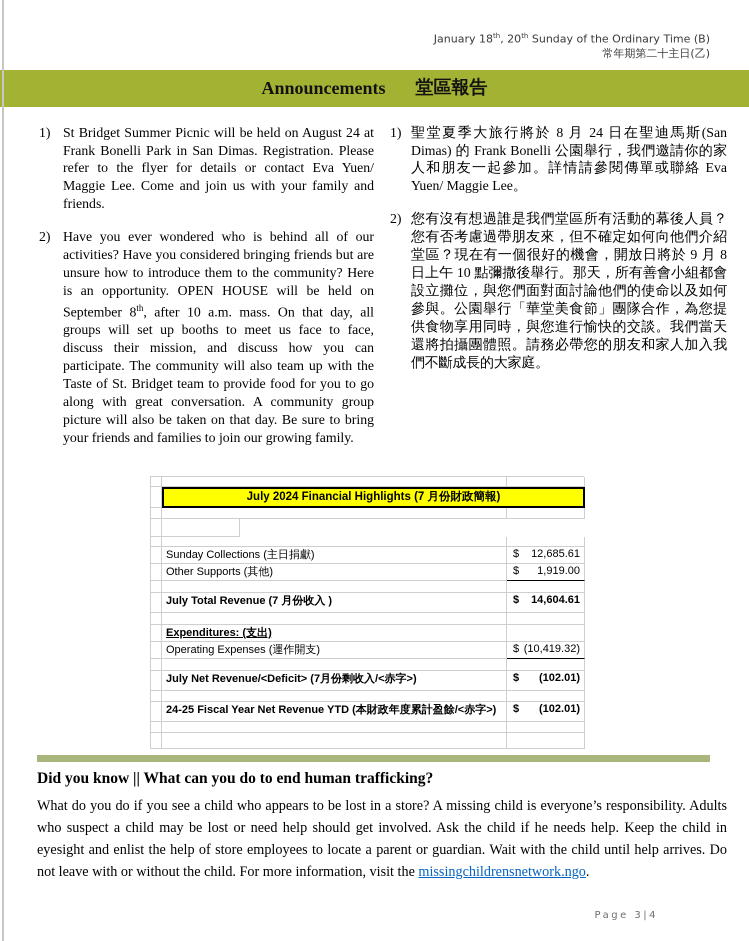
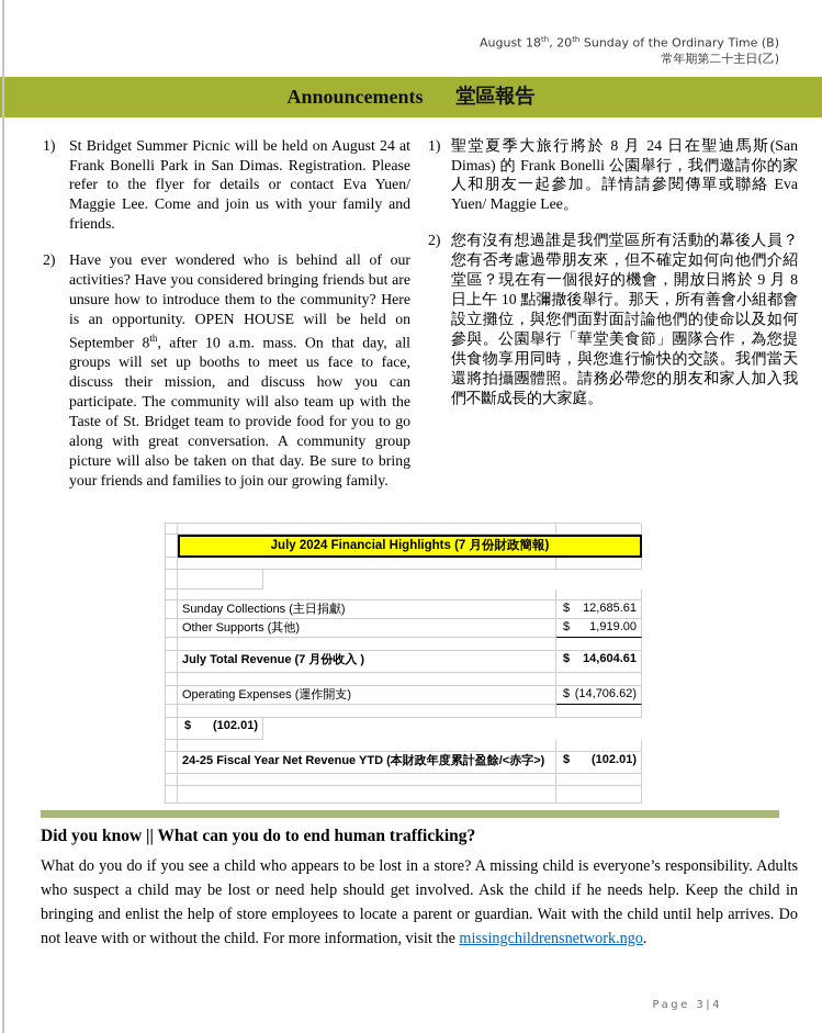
- January 18th, 20th Sunday of the Ordinary Time (B)
+ August 18th, 20th Sunday of the Ordinary Time (B)
  常年期第二十主日(乙)
  Announcements
  堂區報告
  1)
  St Bridget Summer Picnic will be held on August 24 at Frank Bonelli Park in San Dimas. Registration. Please refer to the flyer for details or contact Eva Yuen/ Maggie Lee. Come and join us with your family and friends.
  2)
  Have you ever wondered who is behind all of our activities? Have you considered bringing friends but are unsure how to introduce them to the community? Here is an opportunity. OPEN HOUSE will be held on September 8th, after 10 a.m. mass. On that day, all groups will set up booths to meet us face to face, discuss their mission, and discuss how you can participate. The community will also team up with the Taste of St. Bridget team to provide food for you to go along with great conversation. A community group picture will also be taken on that day. Be sure to bring your friends and families to join our growing family.
  1)
  聖堂夏季大旅行將於 8 月 24 日在聖迪馬斯(San Dimas) 的 Frank Bonelli 公園舉行，我們邀請你的家人和朋友一起參加。詳情請參閱傳單或聯絡 Eva Yuen/ Maggie Lee。
  2)
  您有沒有想過誰是我們堂區所有活動的幕後人員？您有否考慮過帶朋友來，但不確定如何向他們介紹堂區？現在有一個很好的機會，開放日將於 9 月 8 日上午 10 點彌撒後舉行。那天，所有善會小組都會設立攤位，與您們面對面討論他們的使命以及如何參與。公園舉行「華堂美食節」團隊合作，為您提供食物享用同時，與您進行愉快的交談。我們當天還將拍攝團體照。請務必帶您的朋友和家人加入我們不斷成長的大家庭。
  July 2024 Financial Highlights (7 月份財政簡報)
  Sunday Collections (主日捐獻)
  $
  12,685.61
  Other Supports (其他)
  $
  1,919.00
  July Total Revenue (7 月份收入 )
  $
  14,604.61
- Expenditures: (支出)
  Operating Expenses (運作開支)
  $
- (10,419.32)
+ (14,706.62)
- July Net Revenue/<Deficit> (7月份剩收入/<赤字>)
  $
  (102.01)
  24-25 Fiscal Year Net Revenue YTD (本財政年度累計盈餘/<赤字>)
  $
  (102.01)
  Did you know || What can you do to end human trafficking?
- What do you do if you see a child who appears to be lost in a store? A missing child is everyone’s responsibility. Adults who suspect a child may be lost or need help should get involved. Ask the child if he needs help. Keep the child in eyesight and enlist the help of store employees to locate a parent or guardian. Wait with the child until help arrives. Do not leave with or without the child. For more information, visit the missingchildrensnetwork.ngo.
+ What do you do if you see a child who appears to be lost in a store? A missing child is everyone’s responsibility. Adults who suspect a child may be lost or need help should get involved. Ask the child if he needs help. Keep the child in bringing and enlist the help of store employees to locate a parent or guardian. Wait with the child until help arrives. Do not leave with or without the child. For more information, visit the missingchildrensnetwork.ngo.
  Page 3|4
